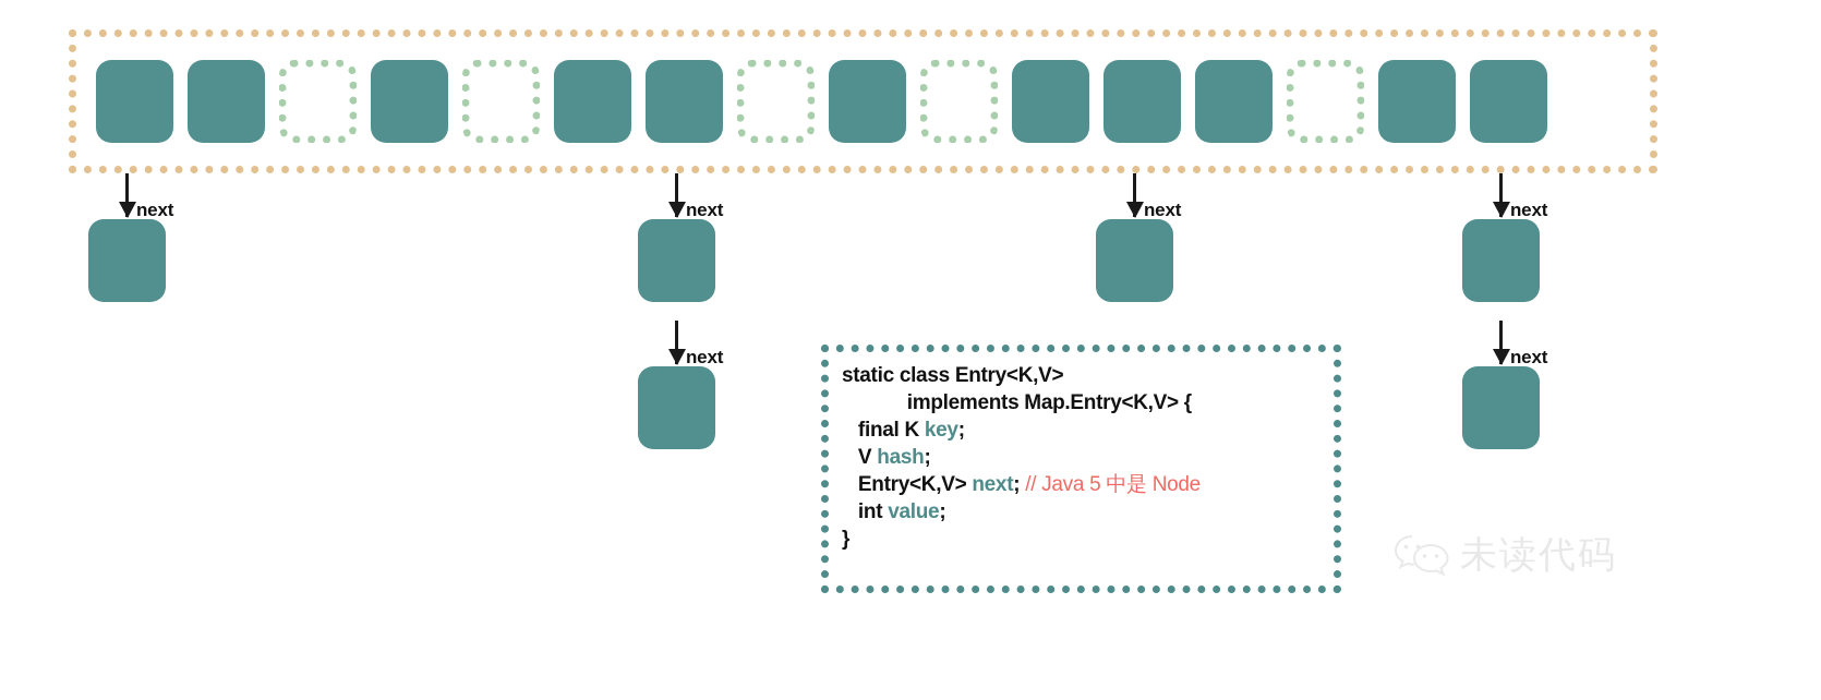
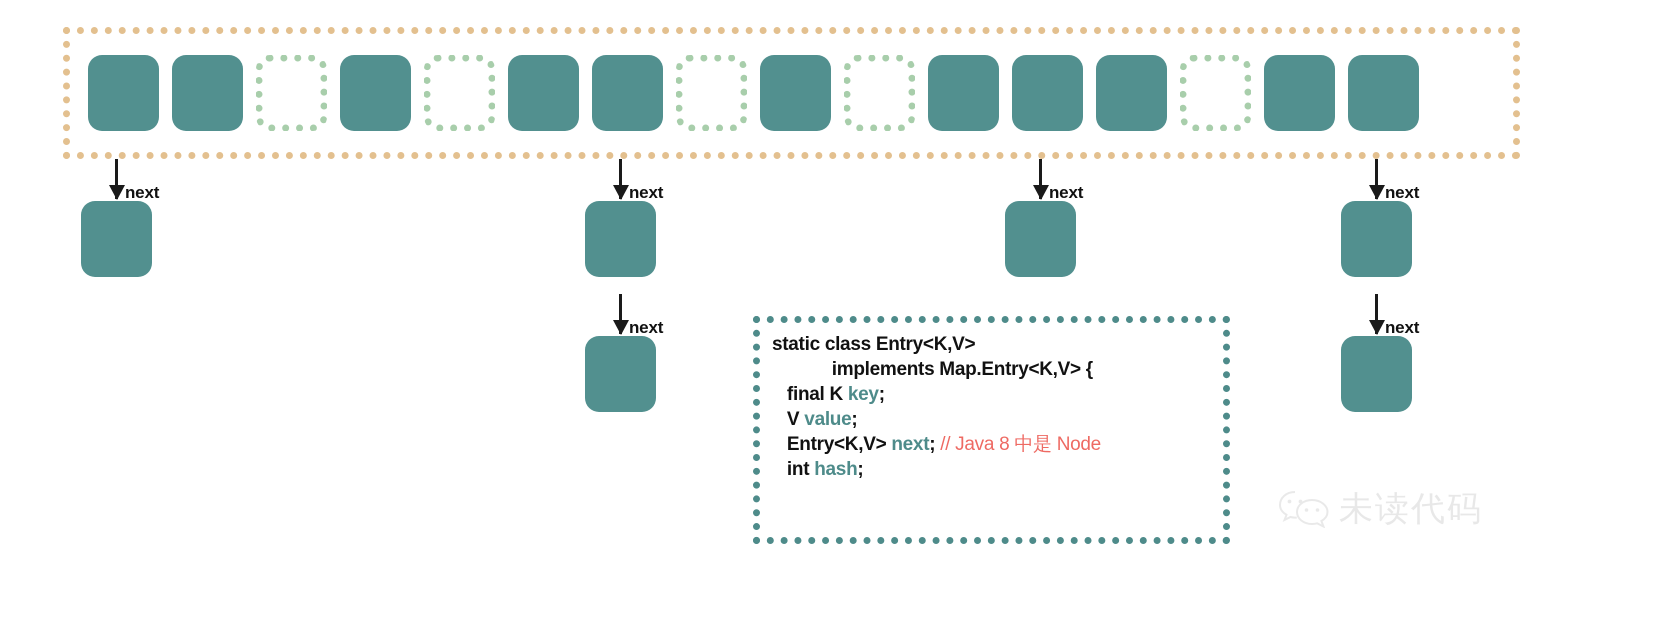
  next
  next
  next
  next
  next
  next
  static class Entry<K,V>
  implements Map.Entry<K,V> {
  final K key;
- V hash;
+ V value;
- Entry<K,V> next; // Java 5 中是 Node
+ Entry<K,V> next; // Java 8 中是 Node
- int value;
+ int hash;
- }
